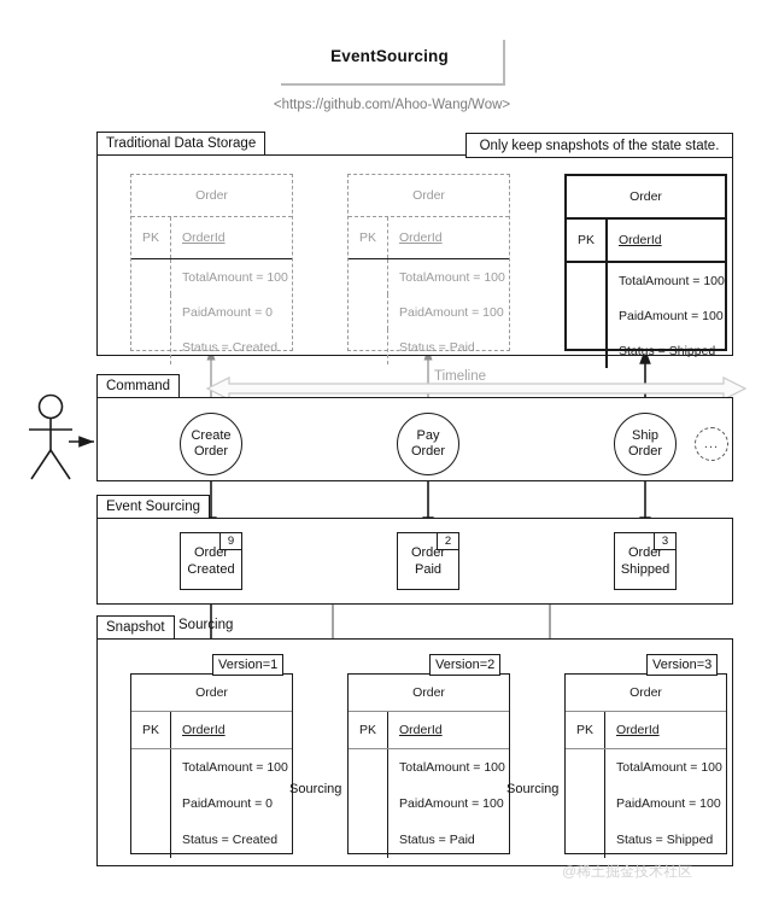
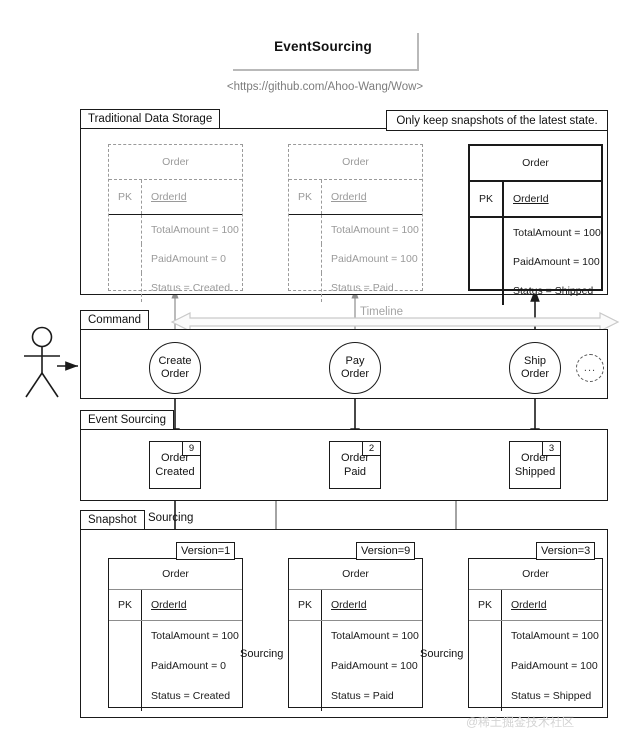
  EventSourcing
  <https://github.com/Ahoo-Wang/Wow>
  Traditional Data Storage
- Only keep snapshots of the state state.
+ Only keep snapshots of the latest state.
  Order
  PK
  OrderId
  TotalAmount = 100
  PaidAmount = 0
  Status = Created
  Order
  PK
  OrderId
  TotalAmount = 100
  PaidAmount = 100
  Status = Paid
  Order
  PK
  OrderId
  TotalAmount = 100
  PaidAmount = 100
  Status = Shipped
  Command
  Timeline
  Create
  Order
  Pay
  Order
  Ship
  Order
  ...
  Event Sourcing
  9
  Order
  Created
  2
  Order
  Paid
  3
  Order
  Shipped
  Snapshot
  Sourcing
  Version=1
- Version=2
+ Version=9
  Version=3
  Order
  PK
  OrderId
  TotalAmount = 100
  PaidAmount = 0
  Status = Created
  Order
  PK
  OrderId
  TotalAmount = 100
  PaidAmount = 100
  Status = Paid
  Order
  PK
  OrderId
  TotalAmount = 100
  PaidAmount = 100
  Status = Shipped
  Sourcing
  Sourcing
  @稀土掘金技术社区
